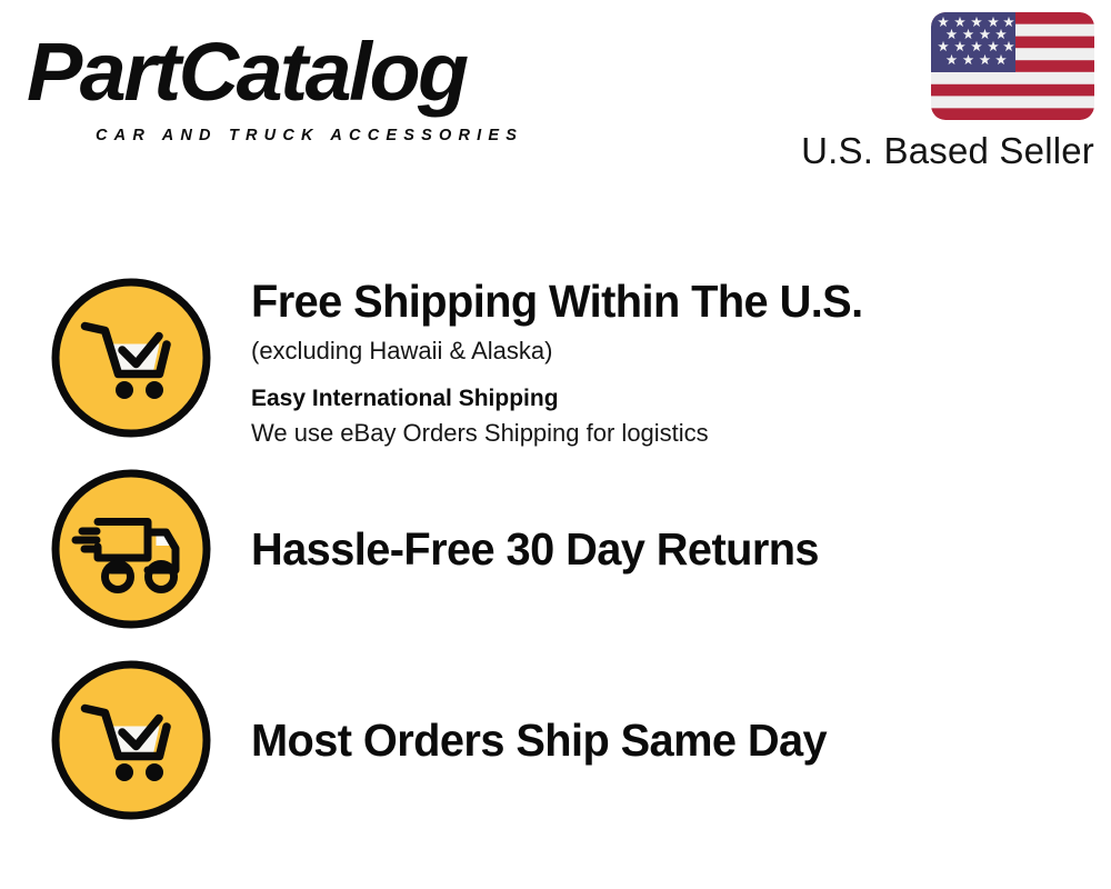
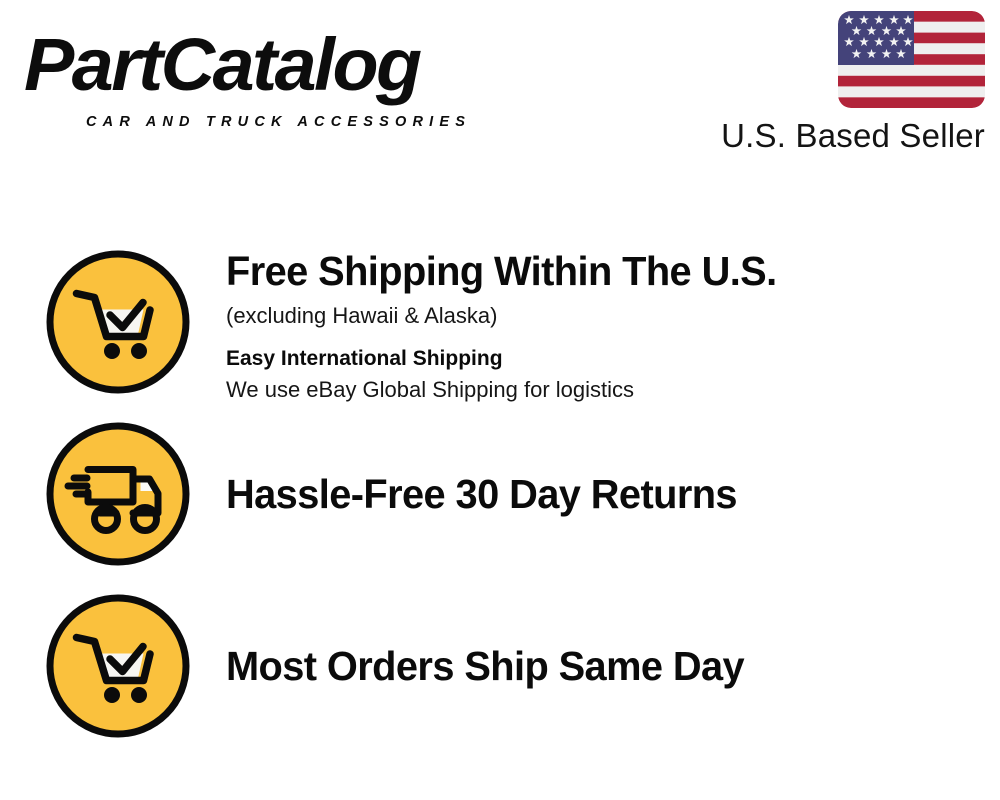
  PartCatalog
  CAR AND TRUCK ACCESSORIES
  U.S. Based Seller
  Free Shipping Within The U.S.
  (excluding Hawaii & Alaska)
  Easy International Shipping
- We use eBay Orders Shipping for logistics
+ We use eBay Global Shipping for logistics
  Hassle-Free 30 Day Returns
  Most Orders Ship Same Day
